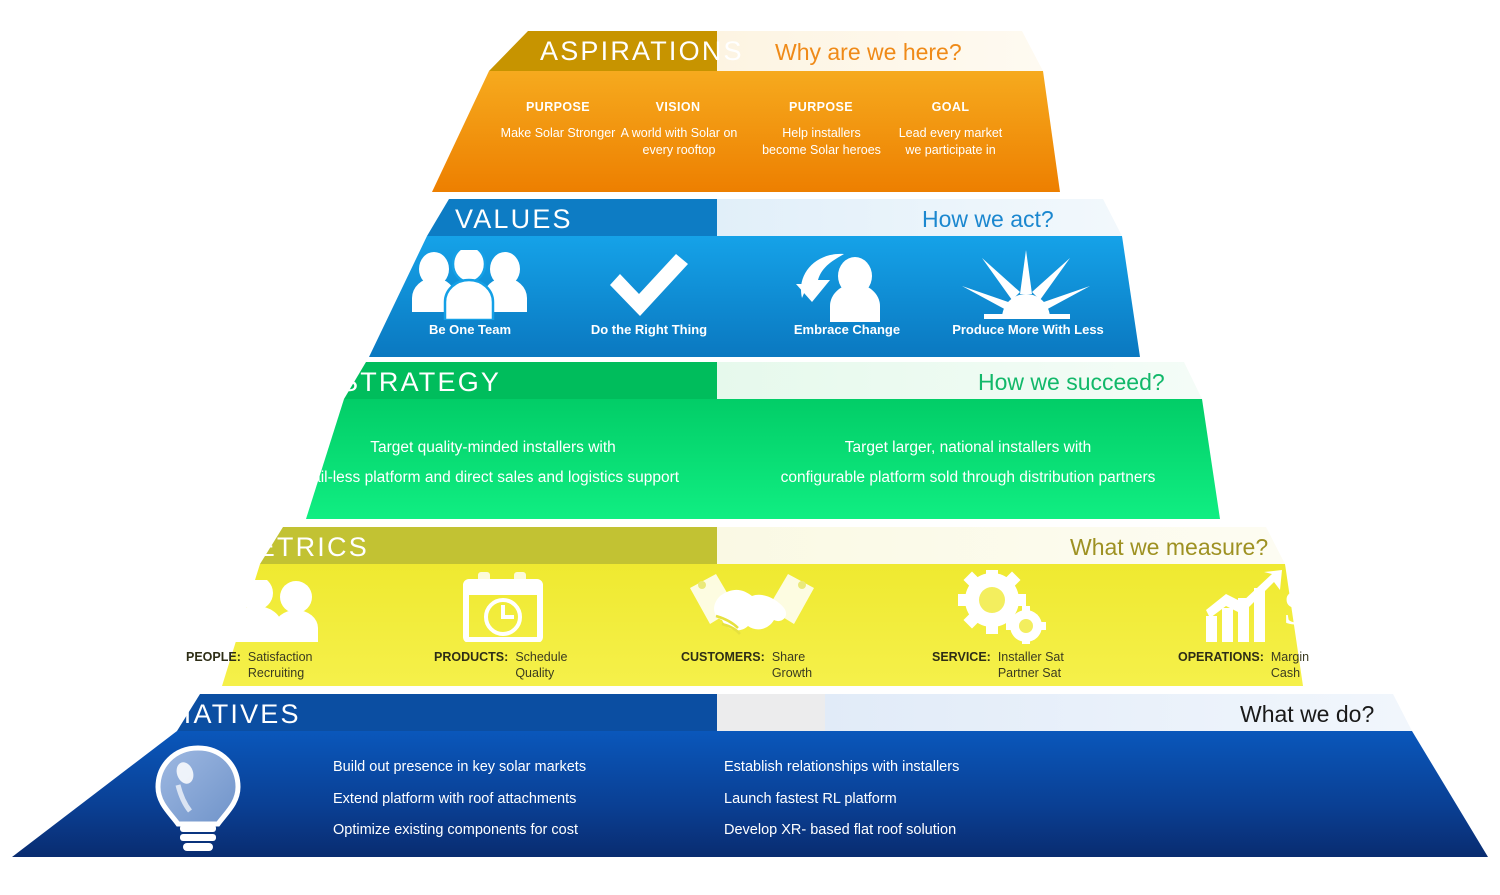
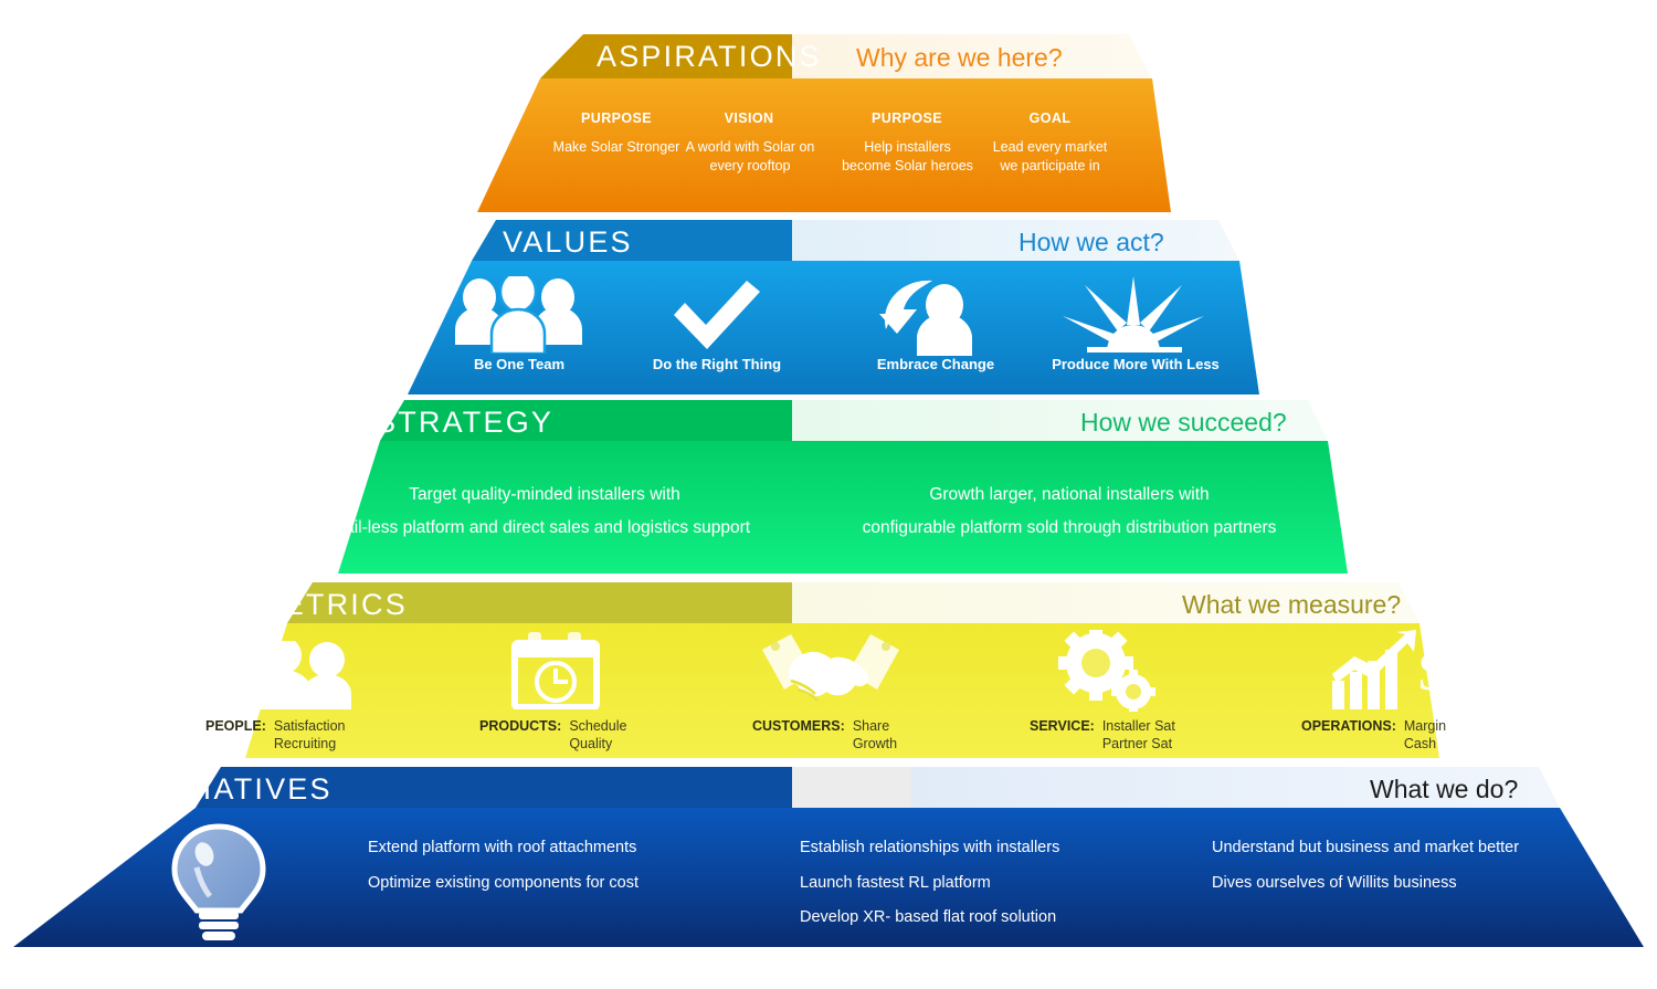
  ASPIRATIONS
  Why are we here?
  PURPOSE
  Make Solar Stronger
  VISION
  A world with Solar on
  every rooftop
  PURPOSE
  Help installers
  become Solar heroes
  GOAL
  Lead every market
  we participate in
  VALUES
  How we act?
  Be One Team
  Do the Right Thing
  Embrace Change
  Produce More With Less
  STRATEGY
  How we succeed?
  Target quality-minded installers with
  rail-less platform and direct sales and logistics support
- Target larger, national installers with
+ Growth larger, national installers with
  configurable platform sold through distribution partners
  METRICS
  What we measure?
  PEOPLE:
  Satisfaction
  Recruiting
  PRODUCTS:
  Schedule
  Quality
  CUSTOMERS:
  Share
  Growth
  SERVICE:
  Installer Sat
  Partner Sat
  $
  OPERATIONS:
  Margin
  Cash
  INITIATIVES
  What we do?
- Build out presence in key solar markets
  Extend platform with roof attachments
  Optimize existing components for cost
  Establish relationships with installers
  Launch fastest RL platform
  Develop XR- based flat roof solution
+ Understand but business and market better
+ Dives ourselves of Willits business
